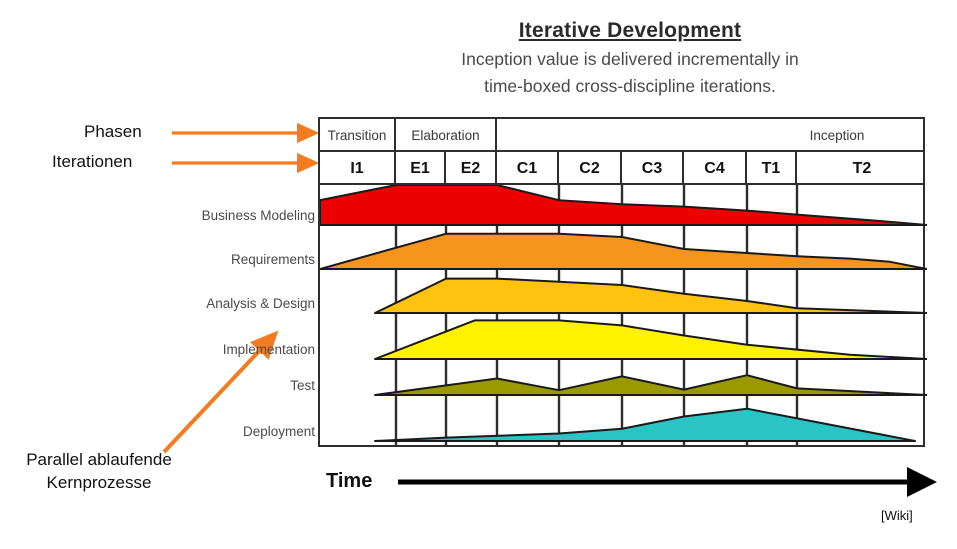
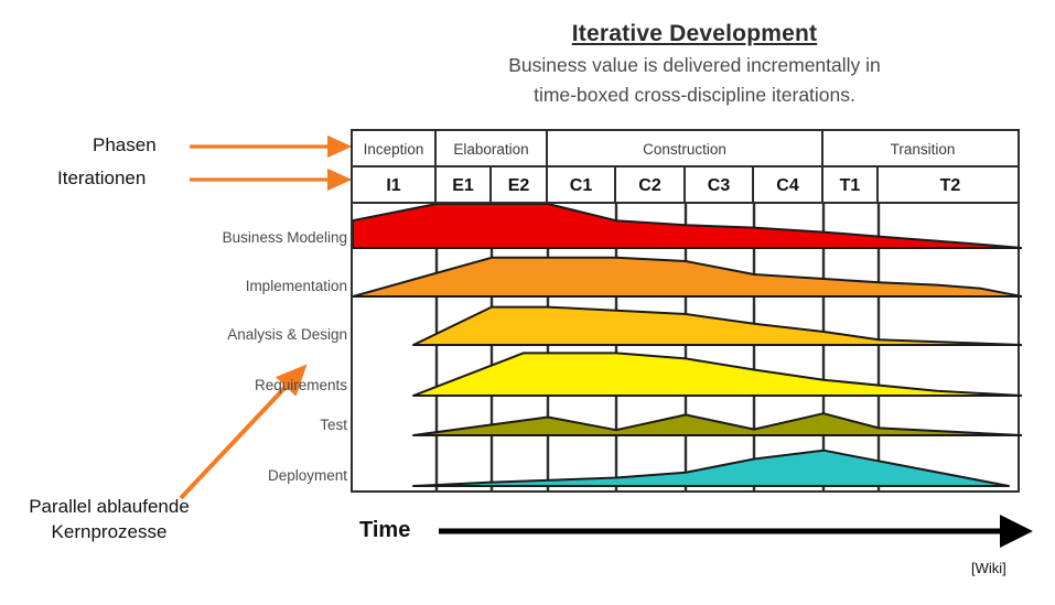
  Iterative Development
- Inception value is delivered incrementally in
+ Business value is delivered incrementally in
  time-boxed cross-discipline iterations.
  Phasen
  Iterationen
  Parallel ablaufende
  Kernprozesse
  Time
  [Wiki]
  Business Modeling
- Requirements
+ Implementation
  Analysis & Design
- Implementation
+ Requirements
  Test
  Deployment
- Transition
+ Inception
  Elaboration
+ Construction
- Inception
+ Transition
  I1
  E1
  E2
  C1
  C2
  C3
  C4
  T1
  T2
